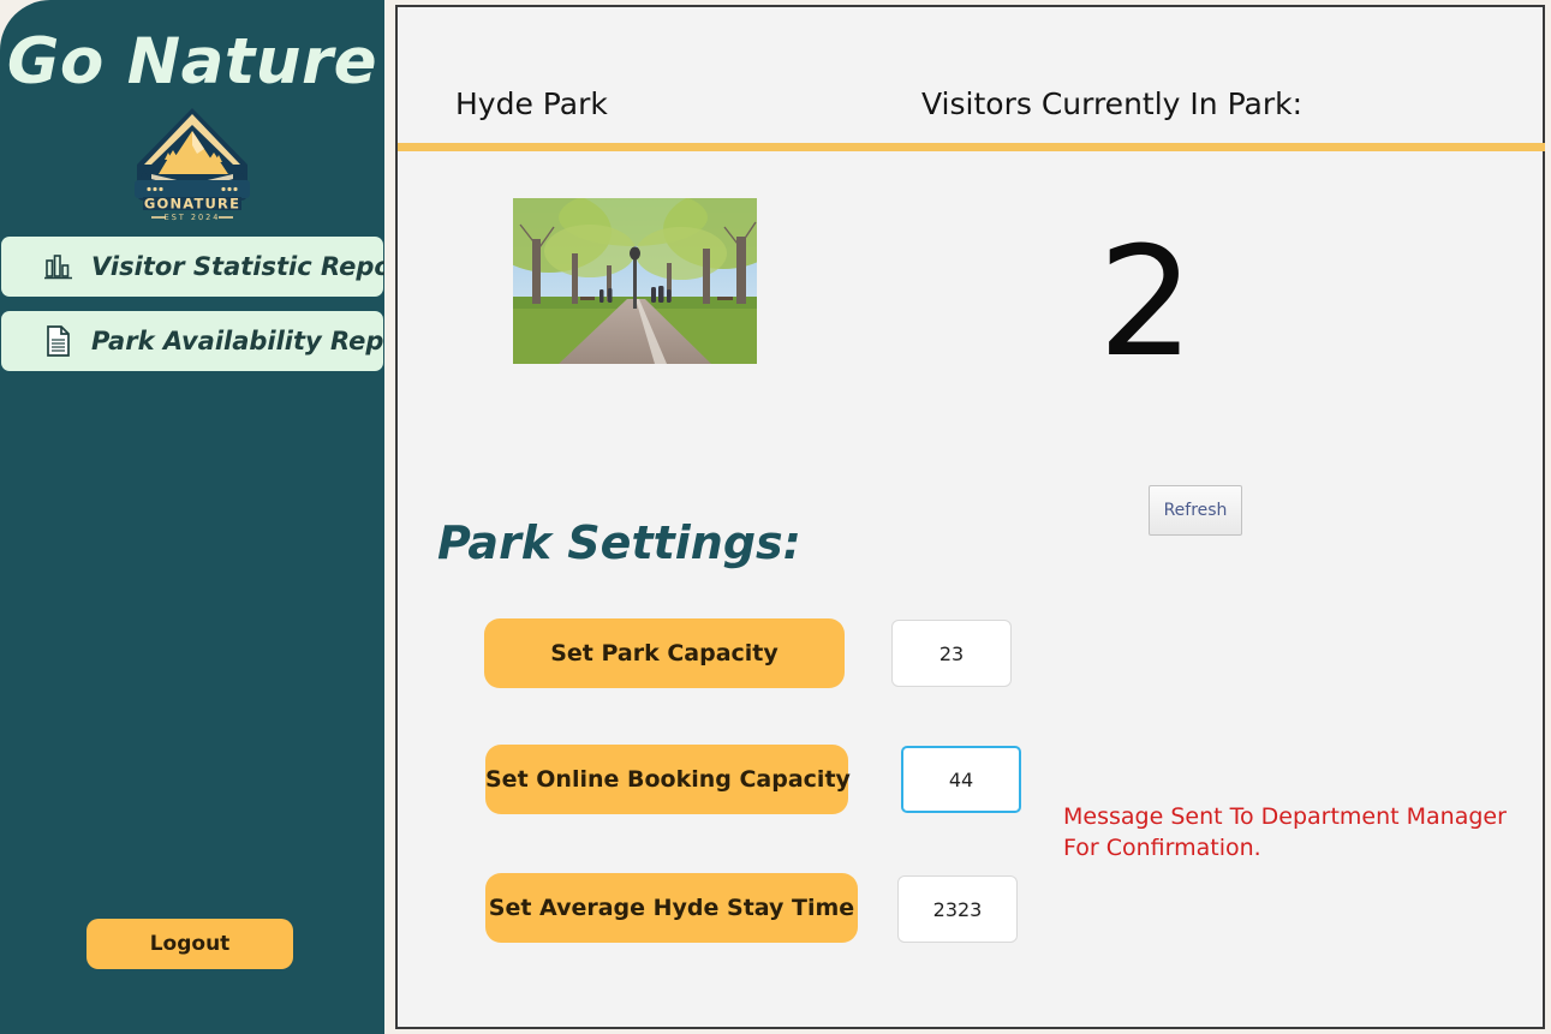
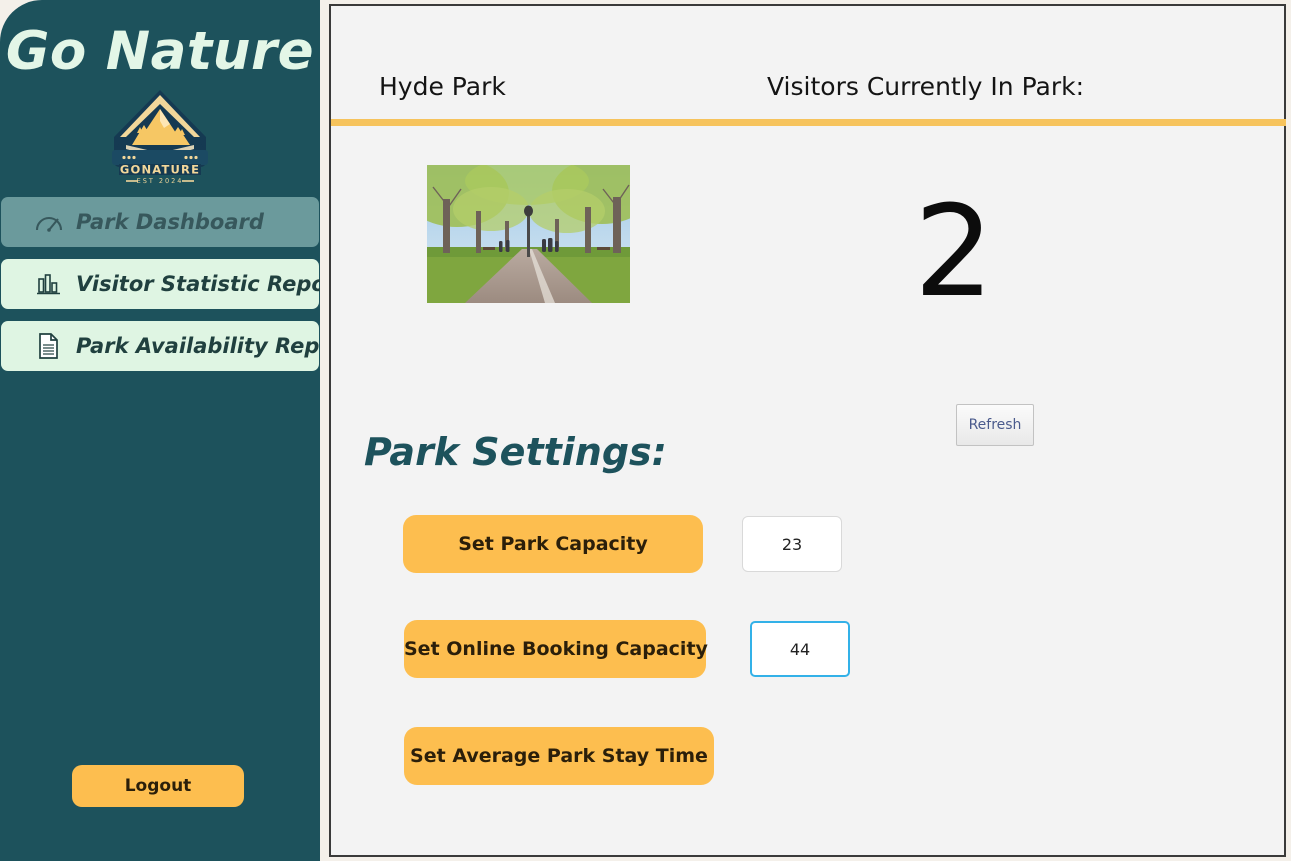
  Go Nature
  GONATURE
  EST 2024
+ Park Dashboard
  Visitor Statistic Repo
  Park Availability Rep
  Logout
  Hyde Park
  Visitors Currently In Park:
  2
  Refresh
  Park Settings:
  Set Park Capacity
  23
  Set Online Booking Capacity
  44
- Set Average Hyde Stay Time
+ Set Average Park Stay Time
- 2323
- Message Sent To Department Manager For Confirmation.
